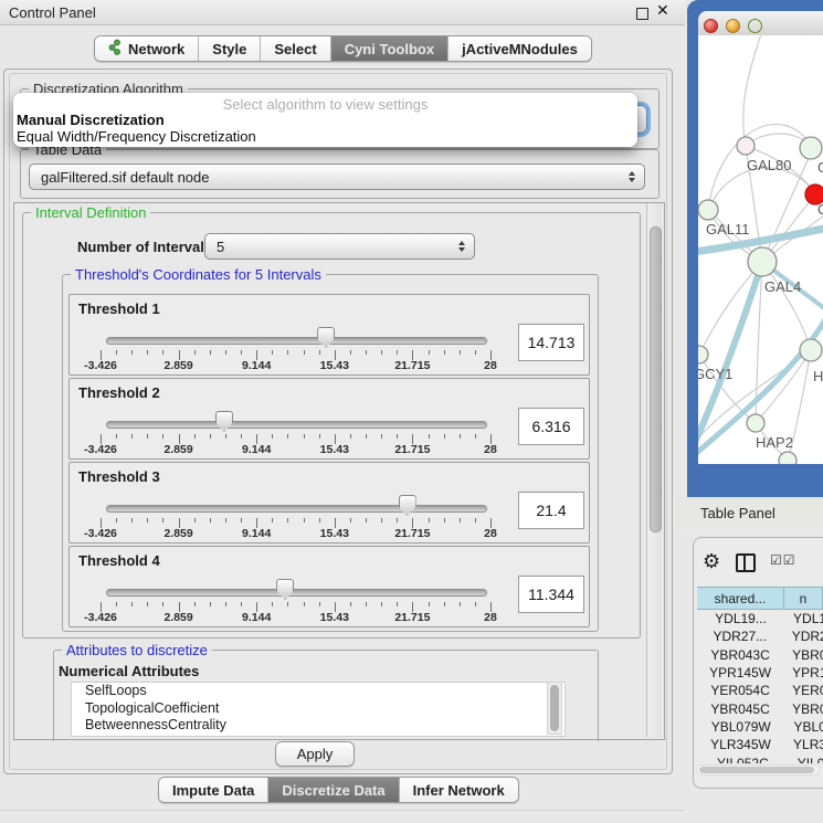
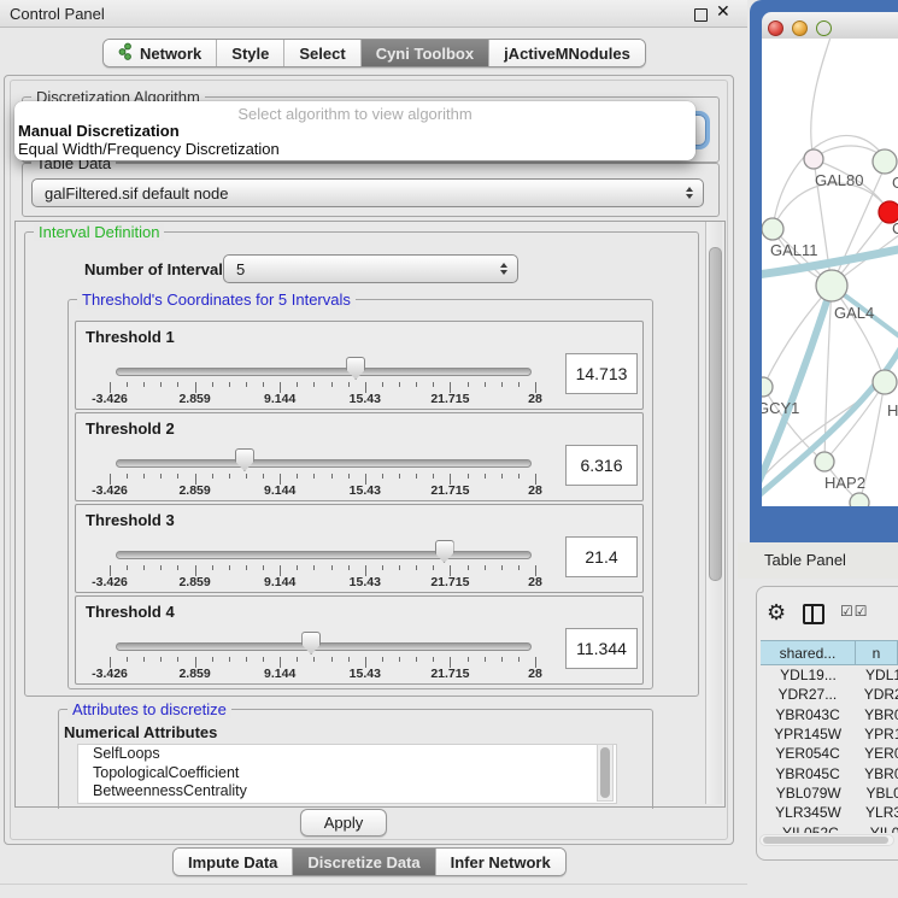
  Control Panel
  ✕
  Network
  Style
  Select
  Cyni Toolbox
  jActiveMNodules
  Discretization Algorithm
  Table Data
  galFiltered.sif default node
  Interval Definition
  Number of Interval
  5
  Threshold's Coordinates for 5 Intervals
  Threshold 1
  -3.426
  2.859
  9.144
  15.43
  21.715
  28
  14.713
  Threshold 2
  -3.426
  2.859
  9.144
  15.43
  21.715
  28
  6.316
  Threshold 3
  -3.426
  2.859
  9.144
  15.43
  21.715
  28
  21.4
  Threshold 4
  -3.426
  2.859
  9.144
  15.43
  21.715
  28
  11.344
  Attributes to discretize
  Numerical Attributes
  SelfLoops
  TopologicalCoefficient
  BetweennessCentrality
  Apply
  Impute Data
  Discretize Data
  Infer Network
- Select algorithm to view settings
+ Select algorithm to view algorithm
  Manual Discretization
  Equal Width/Frequency Discretization
  GAL80
  GAL11
  GAL4
  GCY1
  H
  HAP2
  Table Panel
  ⚙
  ☑☑
  shared...
  n
  YDL19...
  YDL
  YDR27...
  YDR
  YBR043C
  YBR
  YPR145W
  YPR
  YER054C
  YER
  YBR045C
  YBR
  YBL079W
  YBL
  YLR345W
  YLR
  YIL052C
  YIL0
